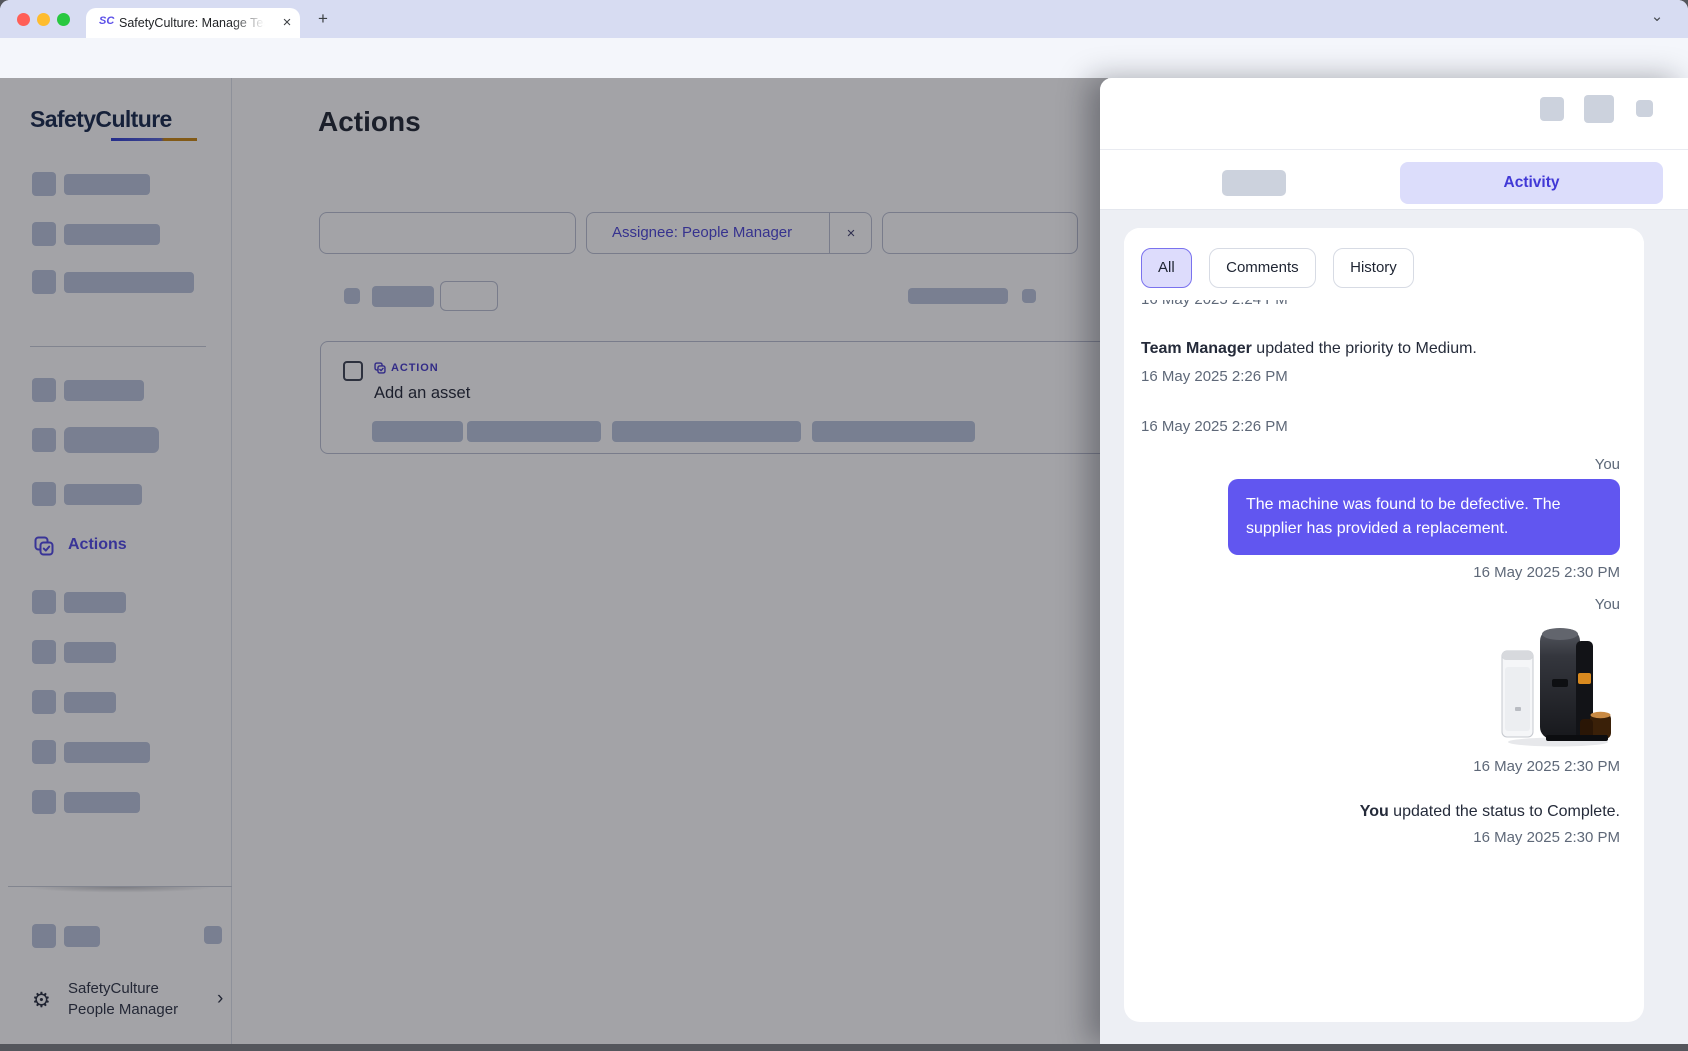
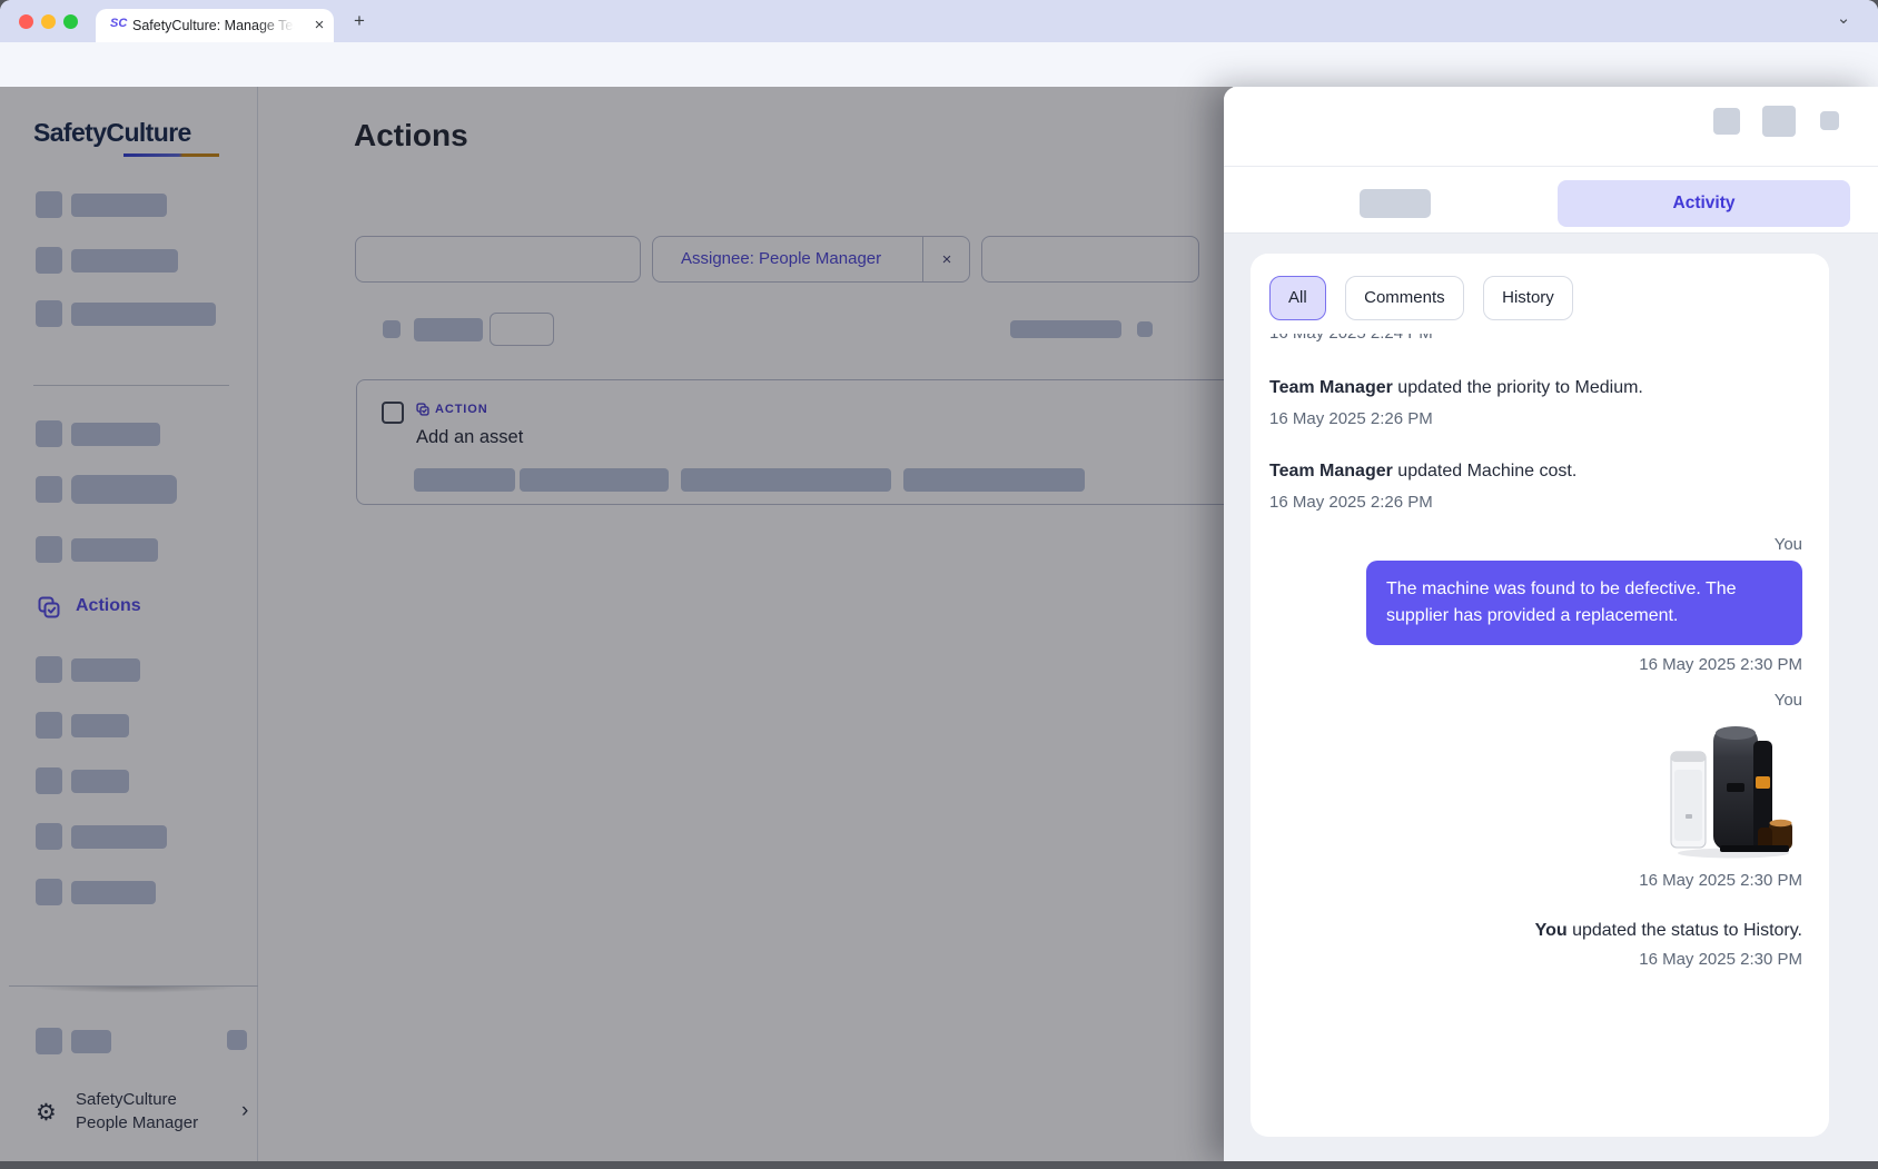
  SC
  SafetyCulture: Mana
  ×
  +
  ⌄
  SafetyCulture
  Actions
  ⚙
  SafetyCulture
  People Manager
  ›
  Actions
  Assignee: People Manager
  ×
  ACTION
  Add an asset
  Activity
  All Comments History
  Team Manager updated the priority to Medium.
  16 May 2025 2:26 PM
+ Team Manager updated Machine cost.
  16 May 2025 2:26 PM
  You
  The machine was found to be defective. The supplier has provided a replacement.
  16 May 2025 2:30 PM
  You
  16 May 2025 2:30 PM
- You updated the status to Complete.
+ You updated the status to History.
  16 May 2025 2:30 PM
